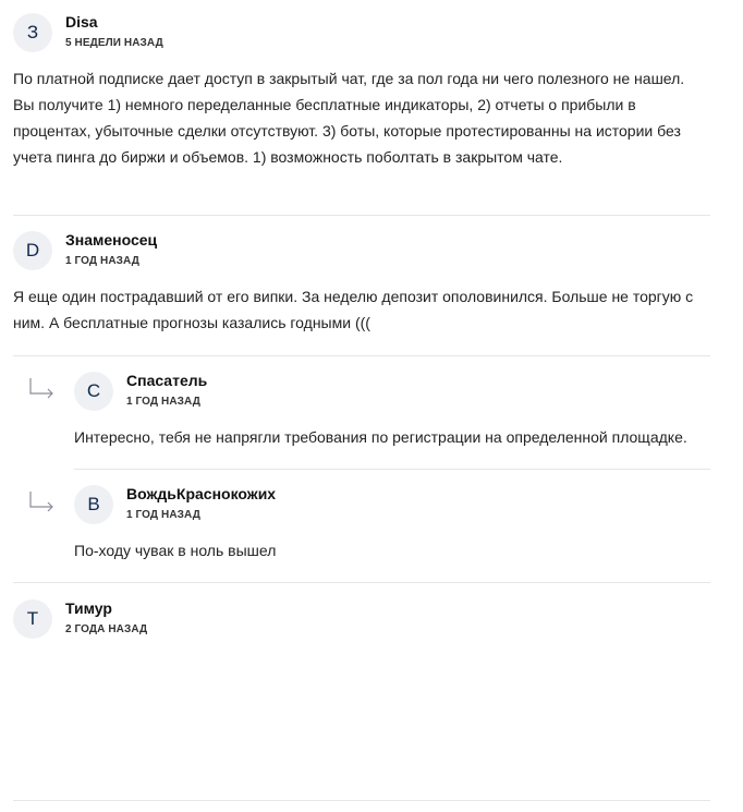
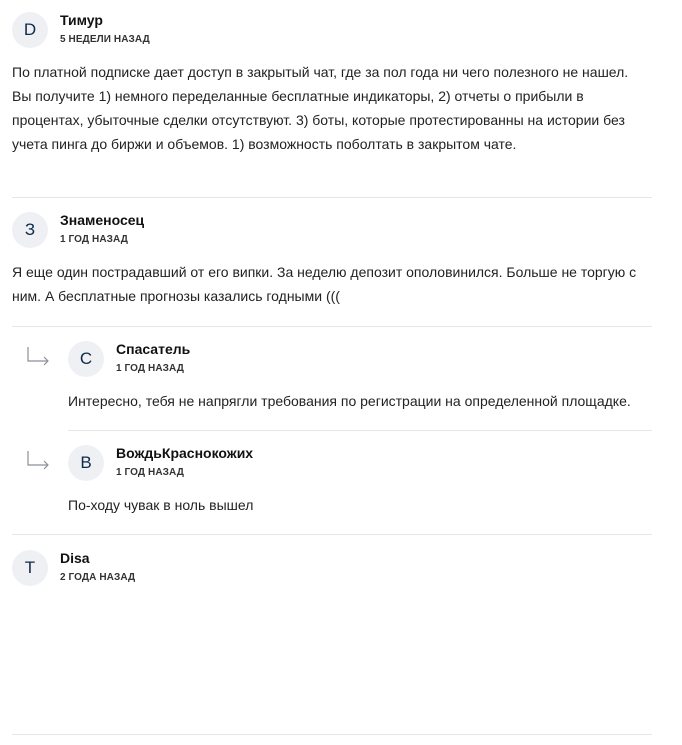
- З
+ D
- Disa
+ Тимур
  5 НЕДЕЛИ НАЗАД
  По платной подписке дает доступ в закрытый чат, где за пол года ни чего полезного не нашел. Вы получите 1) немного переделанные бесплатные индикаторы, 2) отчеты о прибыли в процентах, убыточные сделки отсутствуют. 3) боты, которые протестированны на истории без учета пинга до биржи и объемов. 1) возможность поболтать в закрытом чате.
- D
+ З
  Знаменосец
  1 ГОД НАЗАД
  Я еще один пострадавший от его випки. За неделю депозит ополовинился. Больше не торгую с ним. А бесплатные прогнозы казались годными (((
  С
  Спасатель
  1 ГОД НАЗАД
  Интересно, тебя не напрягли требования по регистрации на определенной площадке.
  В
  ВождьКраснокожих
  1 ГОД НАЗАД
  По-ходу чувак в ноль вышел
  Т
- Тимур
+ Disa
  2 ГОДА НАЗАД
